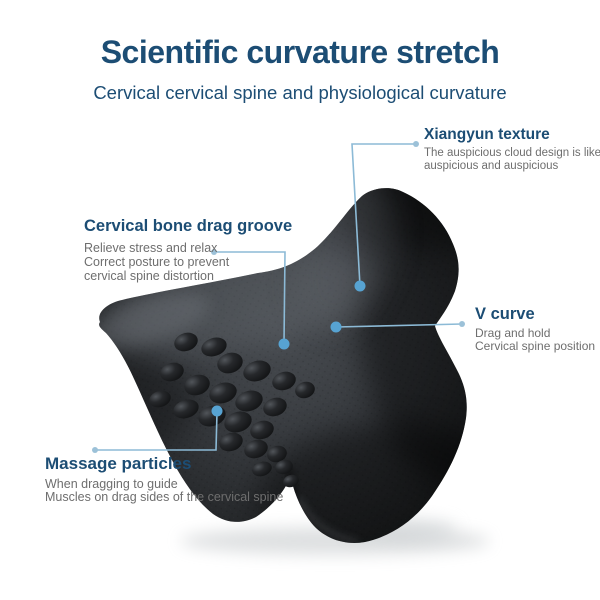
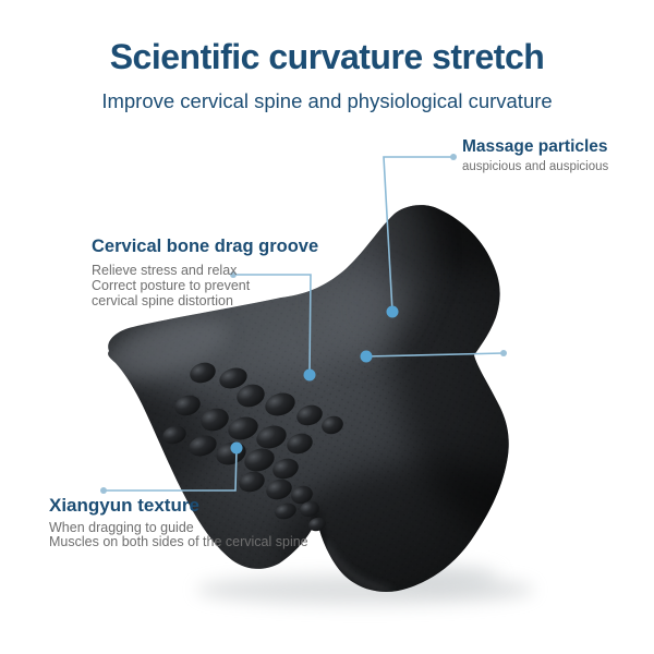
  Scientific curvature stretch
- Cervical cervical spine and physiological curvature
+ Improve cervical spine and physiological curvature
- Xiangyun texture
+ Massage particles
- The auspicious cloud design is like
  auspicious and auspicious
  Cervical bone drag groove
  Relieve stress and relax
  Correct posture to prevent
  cervical spine distortion
- V curve
- Drag and hold
- Cervical spine position
- Massage particles
+ Xiangyun texture
  When dragging to guide
- Muscles on drag sides of the cervical spine
+ Muscles on both sides of the cervical spine
